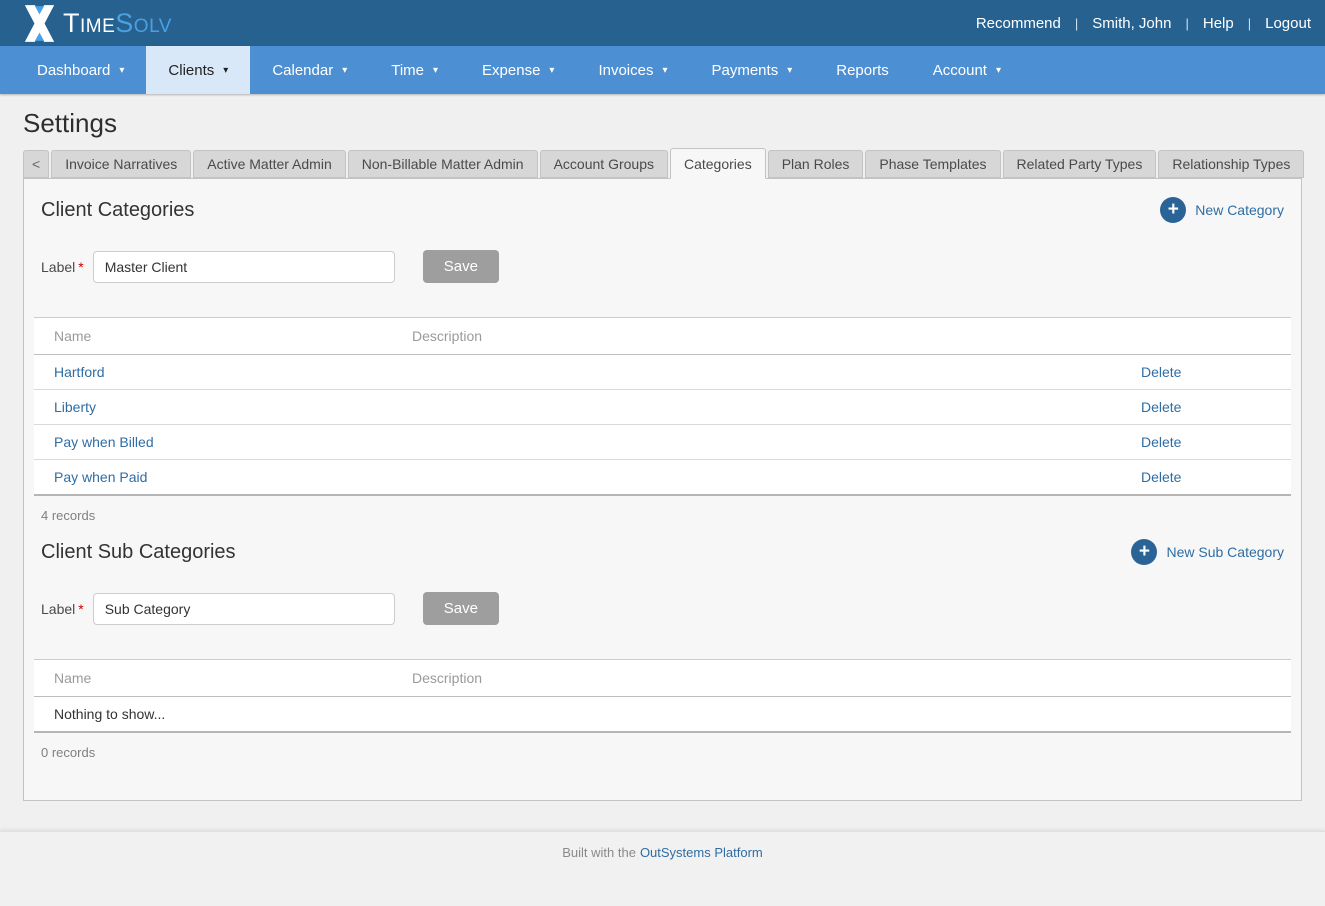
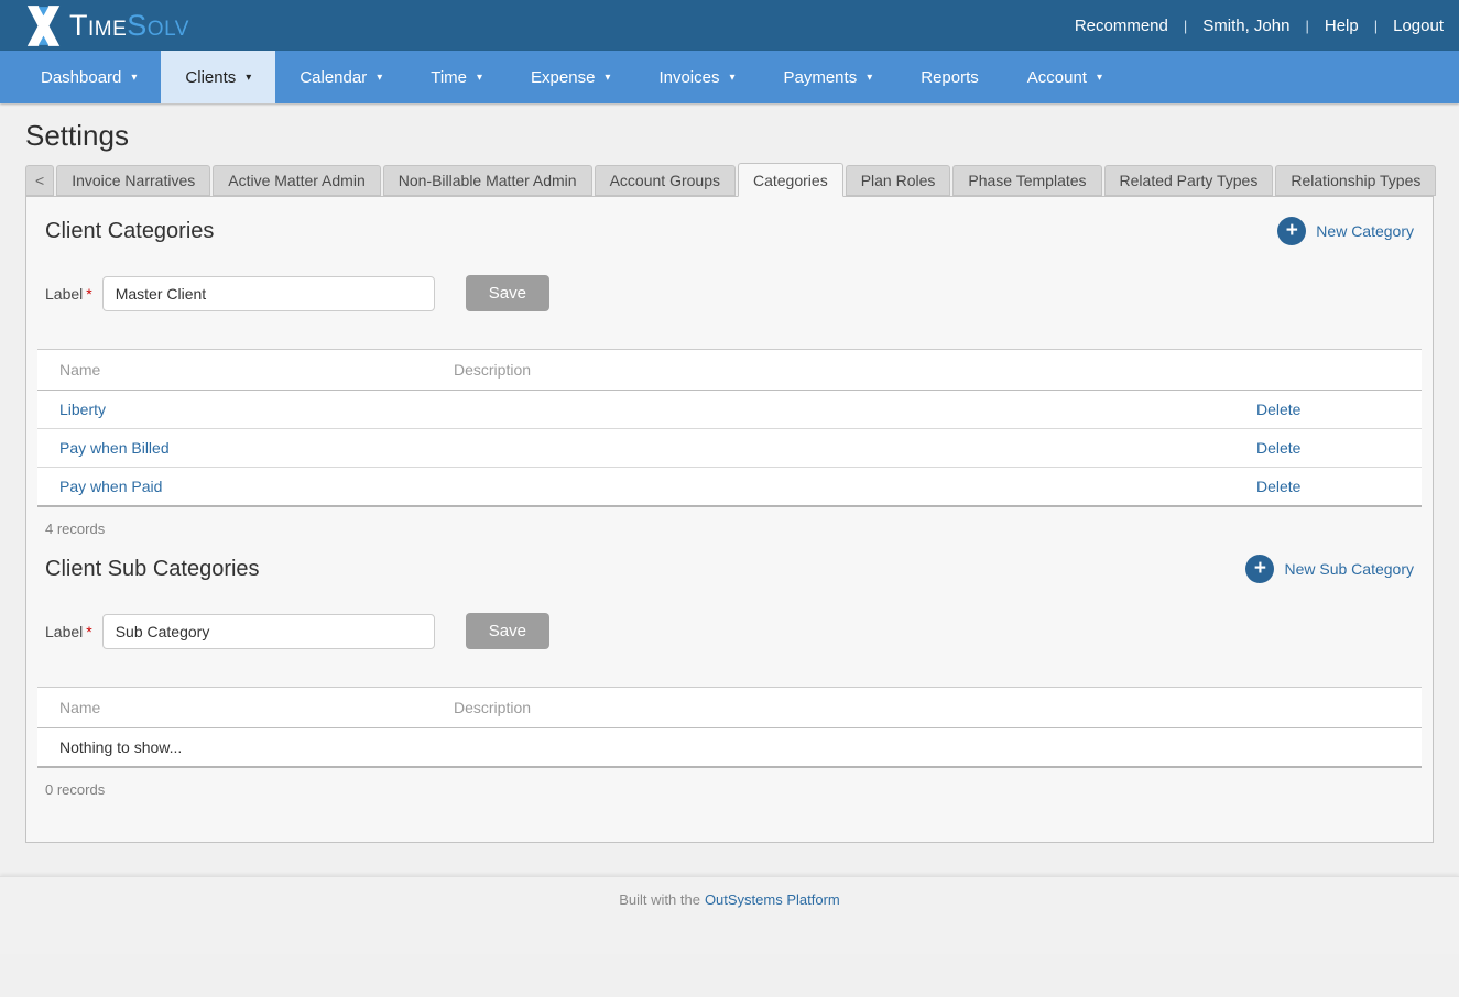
  TIMESOLV
  Recommend
  |
  Smith, John
  |
  Help
  |
  Logout
  Dashboard
  ▾
  Clients
  ▾
  Calendar
  ▾
  Time
  ▾
  Expense
  ▾
  Invoices
  ▾
  Payments
  ▾
  Reports
  Account
  ▾
  Settings
  <
  Invoice Narratives
  Active Matter Admin
  Non-Billable Matter Admin
  Account Groups
  Categories
  Plan Roles
  Phase Templates
  Related Party Types
  Relationship Types
  Client Categories
  +
  New Category
  Label
  *
  Master Client
  Save
  Name	Description
- Hartford		Delete
  Liberty		Delete
  Pay when Billed		Delete
  Pay when Paid		Delete
  4 records
  Client Sub Categories
  +
  New Sub Category
  Label
  *
  Sub Category
  Save
  Name	Description
  Nothing to show...
  0 records
  Built with the
  OutSystems Platform
